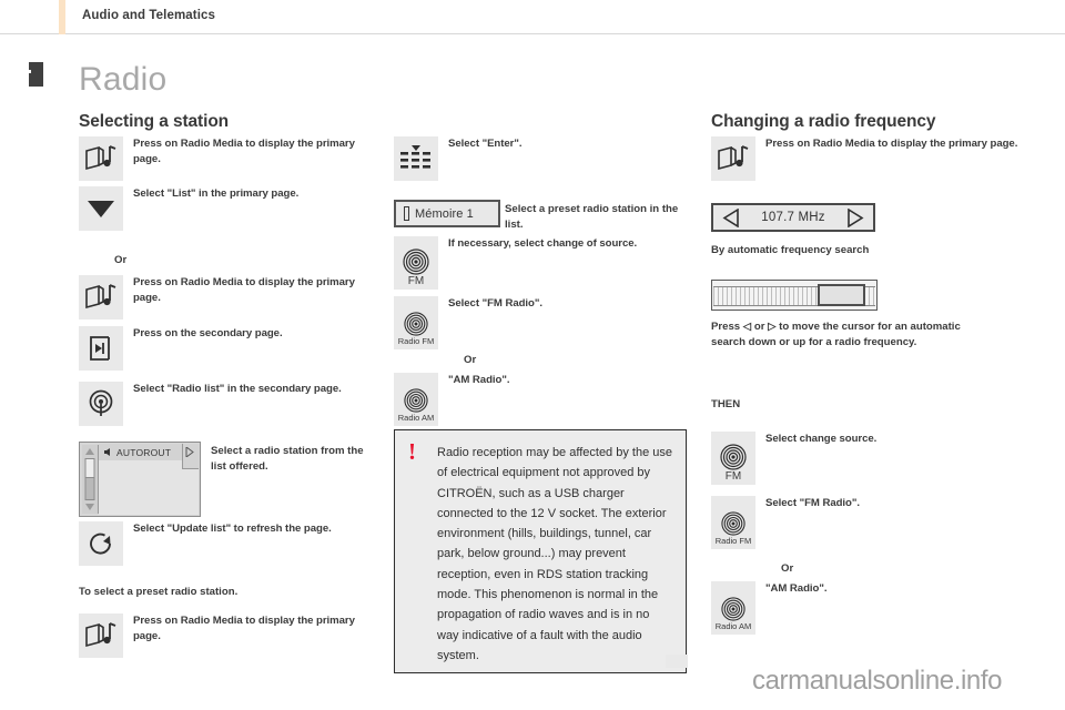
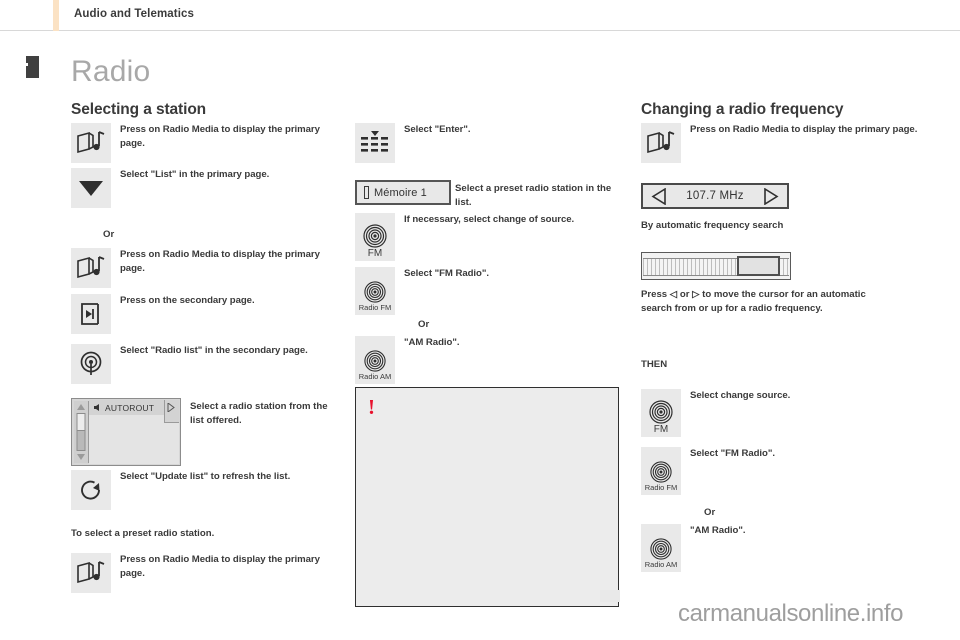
  Audio and Telematics
  Radio
  Selecting a station
  Press on Radio Media to display the primary page.
  Select "List" in the primary page.
  Or
  Press on Radio Media to display the primary page.
  Press on the secondary page.
  Select "Radio list" in the secondary page.
  AUTOROUT
  Select a radio station from the list offered.
- Select "Update list" to refresh the page.
+ Select "Update list" to refresh the list.
  To select a preset radio station.
  Press on Radio Media to display the primary page.
  Select "Enter".
  Mémoire 1
  Select a preset radio station in the list.
  FM
  If necessary, select change of source.
  Radio FM
  Select "FM Radio".
  Or
  Radio AM
  "AM Radio".
  !
- Radio reception may be affected by the use of electrical equipment not approved by CITROËN, such as a USB charger connected to the 12 V socket. The exterior environment (hills, buildings, tunnel, car park, below ground...) may prevent reception, even in RDS station tracking mode. This phenomenon is normal in the propagation of radio waves and is in no way indicative of a fault with the audio system.
  Changing a radio frequency
  Press on Radio Media to display the primary page.
  107.7 MHz
  By automatic frequency search
- Press ◁ or ▷ to move the cursor for an automatic search down or up for a radio frequency.
+ Press ◁ or ▷ to move the cursor for an automatic search from or up for a radio frequency.
  THEN
  FM
  Select change source.
  Radio FM
  Select "FM Radio".
  Or
  Radio AM
  "AM Radio".
  carmanualsonline.info
